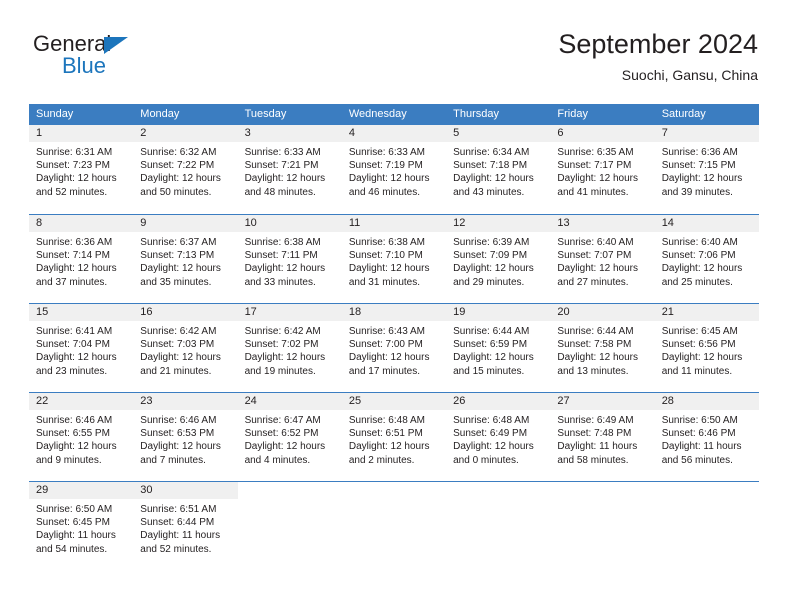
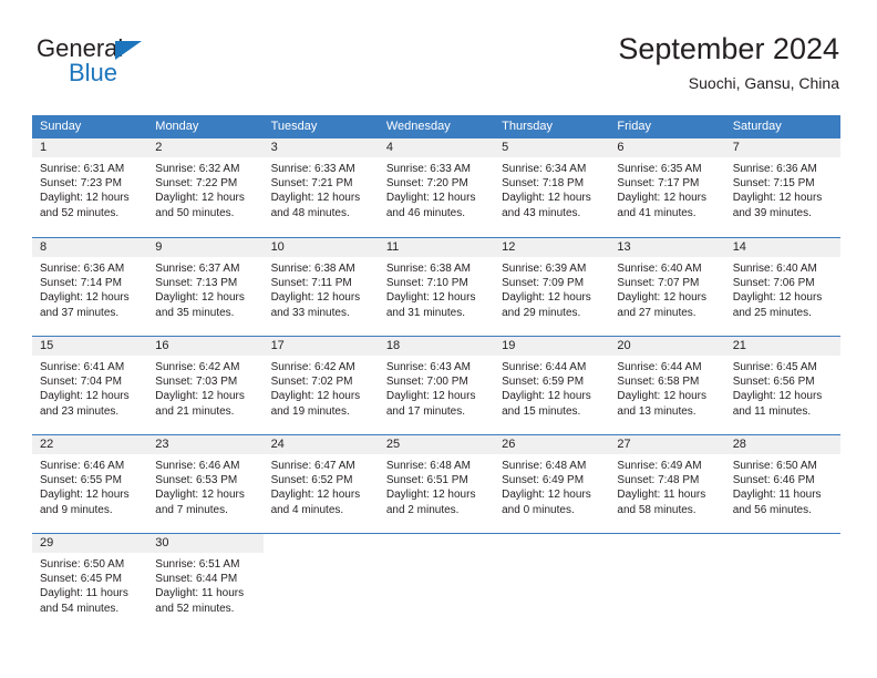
  General
  Blue
  September 2024
  Suochi, Gansu, China
  Sunday
  Monday
  Tuesday
  Wednesday
  Thursday
  Friday
  Saturday
  1
  Sunrise: 6:31 AM
  Sunset: 7:23 PM
  Daylight: 12 hours
  and 52 minutes.
  2
  Sunrise: 6:32 AM
  Sunset: 7:22 PM
  Daylight: 12 hours
  and 50 minutes.
  3
  Sunrise: 6:33 AM
  Sunset: 7:21 PM
  Daylight: 12 hours
  and 48 minutes.
  4
  Sunrise: 6:33 AM
- Sunset: 7:19 PM
+ Sunset: 7:20 PM
  Daylight: 12 hours
  and 46 minutes.
  5
  Sunrise: 6:34 AM
  Sunset: 7:18 PM
  Daylight: 12 hours
  and 43 minutes.
  6
  Sunrise: 6:35 AM
  Sunset: 7:17 PM
  Daylight: 12 hours
  and 41 minutes.
  7
  Sunrise: 6:36 AM
  Sunset: 7:15 PM
  Daylight: 12 hours
  and 39 minutes.
  8
  Sunrise: 6:36 AM
  Sunset: 7:14 PM
  Daylight: 12 hours
  and 37 minutes.
  9
  Sunrise: 6:37 AM
  Sunset: 7:13 PM
  Daylight: 12 hours
  and 35 minutes.
  10
  Sunrise: 6:38 AM
  Sunset: 7:11 PM
  Daylight: 12 hours
  and 33 minutes.
  11
  Sunrise: 6:38 AM
  Sunset: 7:10 PM
  Daylight: 12 hours
  and 31 minutes.
  12
  Sunrise: 6:39 AM
  Sunset: 7:09 PM
  Daylight: 12 hours
  and 29 minutes.
  13
  Sunrise: 6:40 AM
  Sunset: 7:07 PM
  Daylight: 12 hours
  and 27 minutes.
  14
  Sunrise: 6:40 AM
  Sunset: 7:06 PM
  Daylight: 12 hours
  and 25 minutes.
  15
  Sunrise: 6:41 AM
  Sunset: 7:04 PM
  Daylight: 12 hours
  and 23 minutes.
  16
  Sunrise: 6:42 AM
  Sunset: 7:03 PM
  Daylight: 12 hours
  and 21 minutes.
  17
  Sunrise: 6:42 AM
  Sunset: 7:02 PM
  Daylight: 12 hours
  and 19 minutes.
  18
  Sunrise: 6:43 AM
  Sunset: 7:00 PM
  Daylight: 12 hours
  and 17 minutes.
  19
  Sunrise: 6:44 AM
  Sunset: 6:59 PM
  Daylight: 12 hours
  and 15 minutes.
  20
  Sunrise: 6:44 AM
- Sunset: 7:58 PM
+ Sunset: 6:58 PM
  Daylight: 12 hours
  and 13 minutes.
  21
  Sunrise: 6:45 AM
  Sunset: 6:56 PM
  Daylight: 12 hours
  and 11 minutes.
  22
  Sunrise: 6:46 AM
  Sunset: 6:55 PM
  Daylight: 12 hours
  and 9 minutes.
  23
  Sunrise: 6:46 AM
  Sunset: 6:53 PM
  Daylight: 12 hours
  and 7 minutes.
  24
  Sunrise: 6:47 AM
  Sunset: 6:52 PM
  Daylight: 12 hours
  and 4 minutes.
  25
  Sunrise: 6:48 AM
  Sunset: 6:51 PM
  Daylight: 12 hours
  and 2 minutes.
  26
  Sunrise: 6:48 AM
  Sunset: 6:49 PM
  Daylight: 12 hours
  and 0 minutes.
  27
  Sunrise: 6:49 AM
  Sunset: 7:48 PM
  Daylight: 11 hours
  and 58 minutes.
  28
  Sunrise: 6:50 AM
  Sunset: 6:46 PM
  Daylight: 11 hours
  and 56 minutes.
  29
  Sunrise: 6:50 AM
  Sunset: 6:45 PM
  Daylight: 11 hours
  and 54 minutes.
  30
  Sunrise: 6:51 AM
  Sunset: 6:44 PM
  Daylight: 11 hours
  and 52 minutes.
